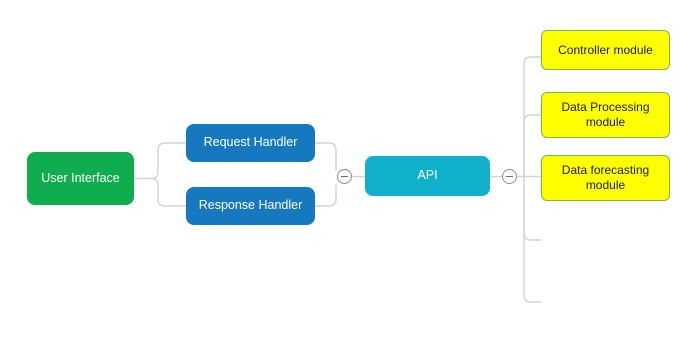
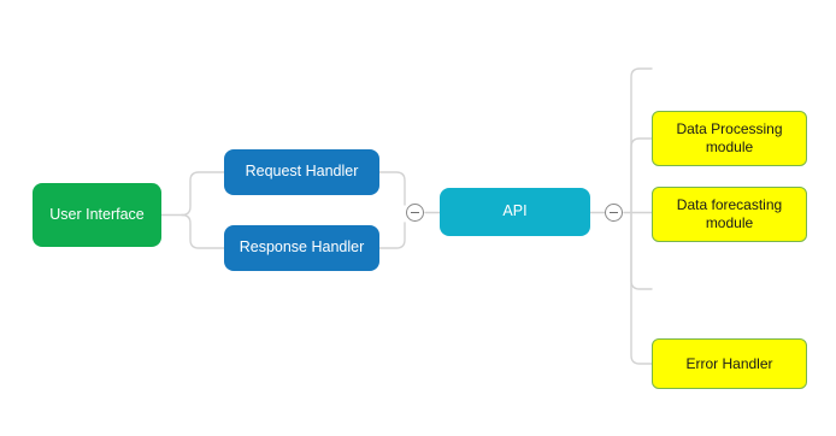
  User Interface
  Request Handler
  Response Handler
  API
- Controller module
  Data Processing
  module
  Data forecasting
  module
+ Error Handler
